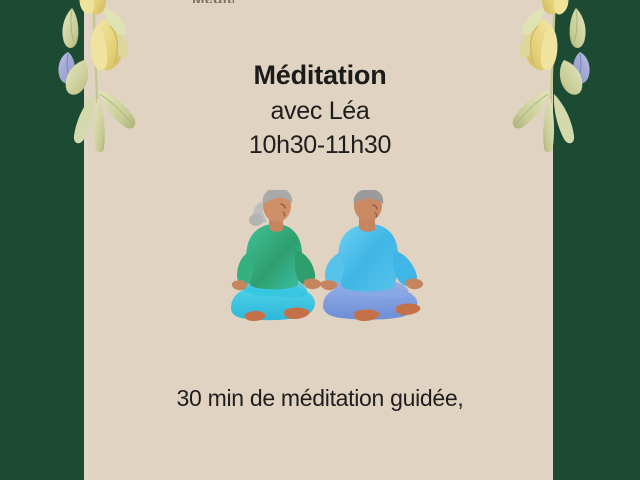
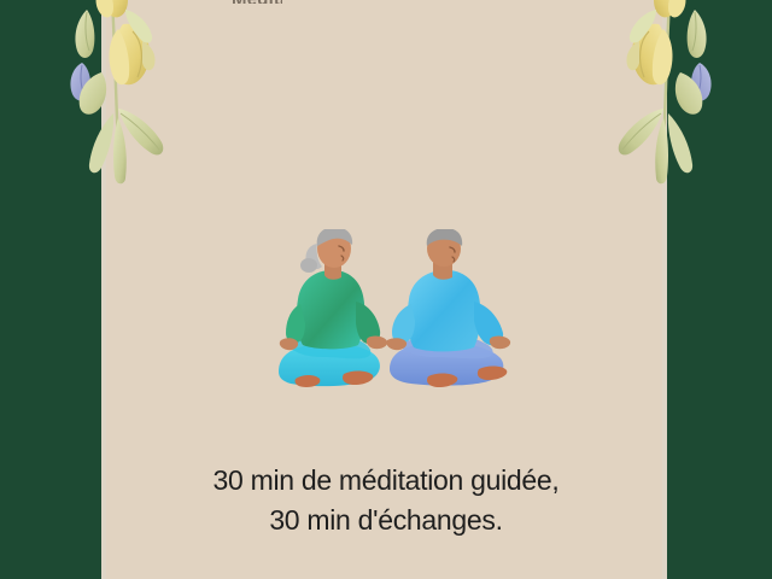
- Méditation
- avec Léa
- 10h30-11h30
  30 min de méditation guidée,
+ 30 min d'échanges.
